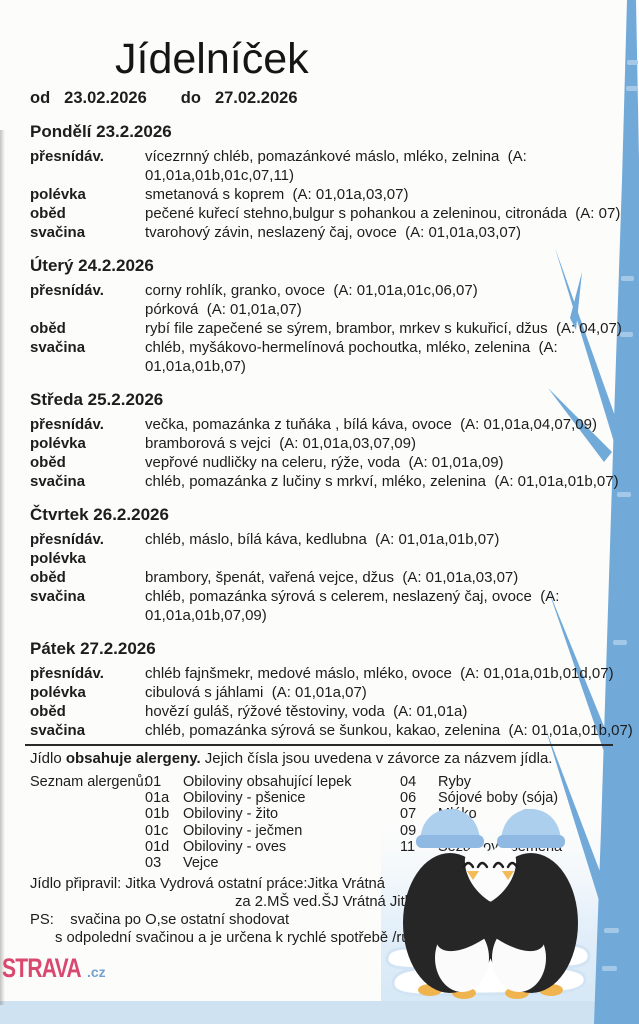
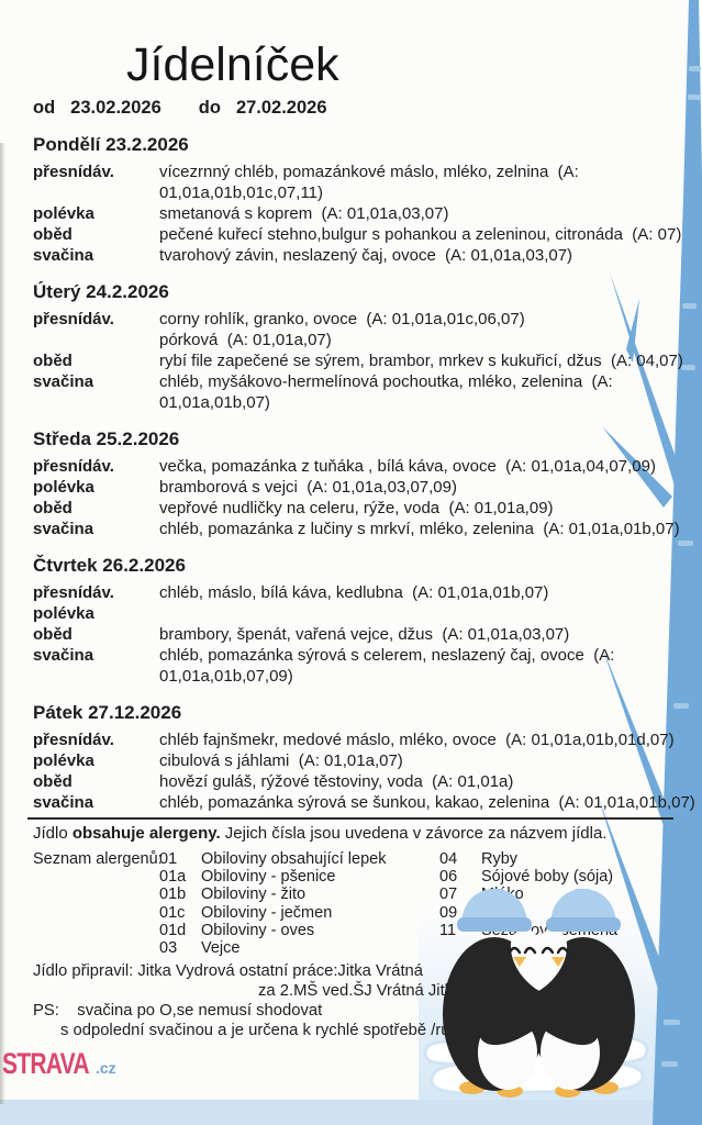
  Jídelníček
  od
  23.02.2026
  do
  27.02.2026
  Pondělí 23.2.2026
  přesnídáv.
  vícezrnný chléb, pomazánkové máslo, mléko, zelnina (A:
  01,01a,01b,01c,07,11)
  polévka
  smetanová s koprem (A: 01,01a,03,07)
  oběd
  pečené kuřecí stehno,bulgur s pohankou a zeleninou, citronáda (A: 07)
  svačina
  tvarohový závin, neslazený čaj, ovoce (A: 01,01a,03,07)
  Úterý 24.2.2026
  přesnídáv.
  corny rohlík, granko, ovoce (A: 01,01a,01c,06,07)
  pórková (A: 01,01a,07)
  oběd
  rybí file zapečené se sýrem, brambor, mrkev s kukuřicí, džus (A: 04,07)
  svačina
  chléb, myšákovo-hermelínová pochoutka, mléko, zelenina (A:
  01,01a,01b,07)
  Středa 25.2.2026
  přesnídáv.
  večka, pomazánka z tuňáka , bílá káva, ovoce (A: 01,01a,04,07,09)
  polévka
  bramborová s vejci (A: 01,01a,03,07,09)
  oběd
  vepřové nudličky na celeru, rýže, voda (A: 01,01a,09)
  svačina
  chléb, pomazánka z lučiny s mrkví, mléko, zelenina (A: 01,01a,01b,07)
  Čtvrtek 26.2.2026
  přesnídáv.
  chléb, máslo, bílá káva, kedlubna (A: 01,01a,01b,07)
  polévka
  oběd
  brambory, špenát, vařená vejce, džus (A: 01,01a,03,07)
  svačina
  chléb, pomazánka sýrová s celerem, neslazený čaj, ovoce (A:
  01,01a,01b,07,09)
- Pátek 27.2.2026
+ Pátek 27.12.2026
  přesnídáv.
  chléb fajnšmekr, medové máslo, mléko, ovoce (A: 01,01a,01b,01d,07)
  polévka
  cibulová s jáhlami (A: 01,01a,07)
  oběd
  hovězí guláš, rýžové těstoviny, voda (A: 01,01a)
  svačina
  chléb, pomazánka sýrová se šunkou, kakao, zelenina (A: 01,01a,01b,07)
  Jídlo obsahuje alergeny. Jejich čísla jsou uvedena v závorce za názvem jídla.
  Seznam alergenů:
  01
  Obiloviny obsahující lepek
  01a
  Obiloviny - pšenice
  01b
  Obiloviny - žito
  01c
  Obiloviny - ječmen
  01d
  Obiloviny - oves
  03
  Vejce
  04
  Ryby
  06
  Sójové boby (sója)
  07
  09
  11
  Jídlo připravil: Jitka Vydrová ostatní práce:Jitka Vrátná
  za 2.MŠ ved.ŠJ Vrátná Jit
- PS: svačina po O,se ostatní shodovat
+ PS: svačina po O,se nemusí shodovat
  s odpolední svačinou a je určena k rychlé spotřebě /r
  STRAVA .cz
